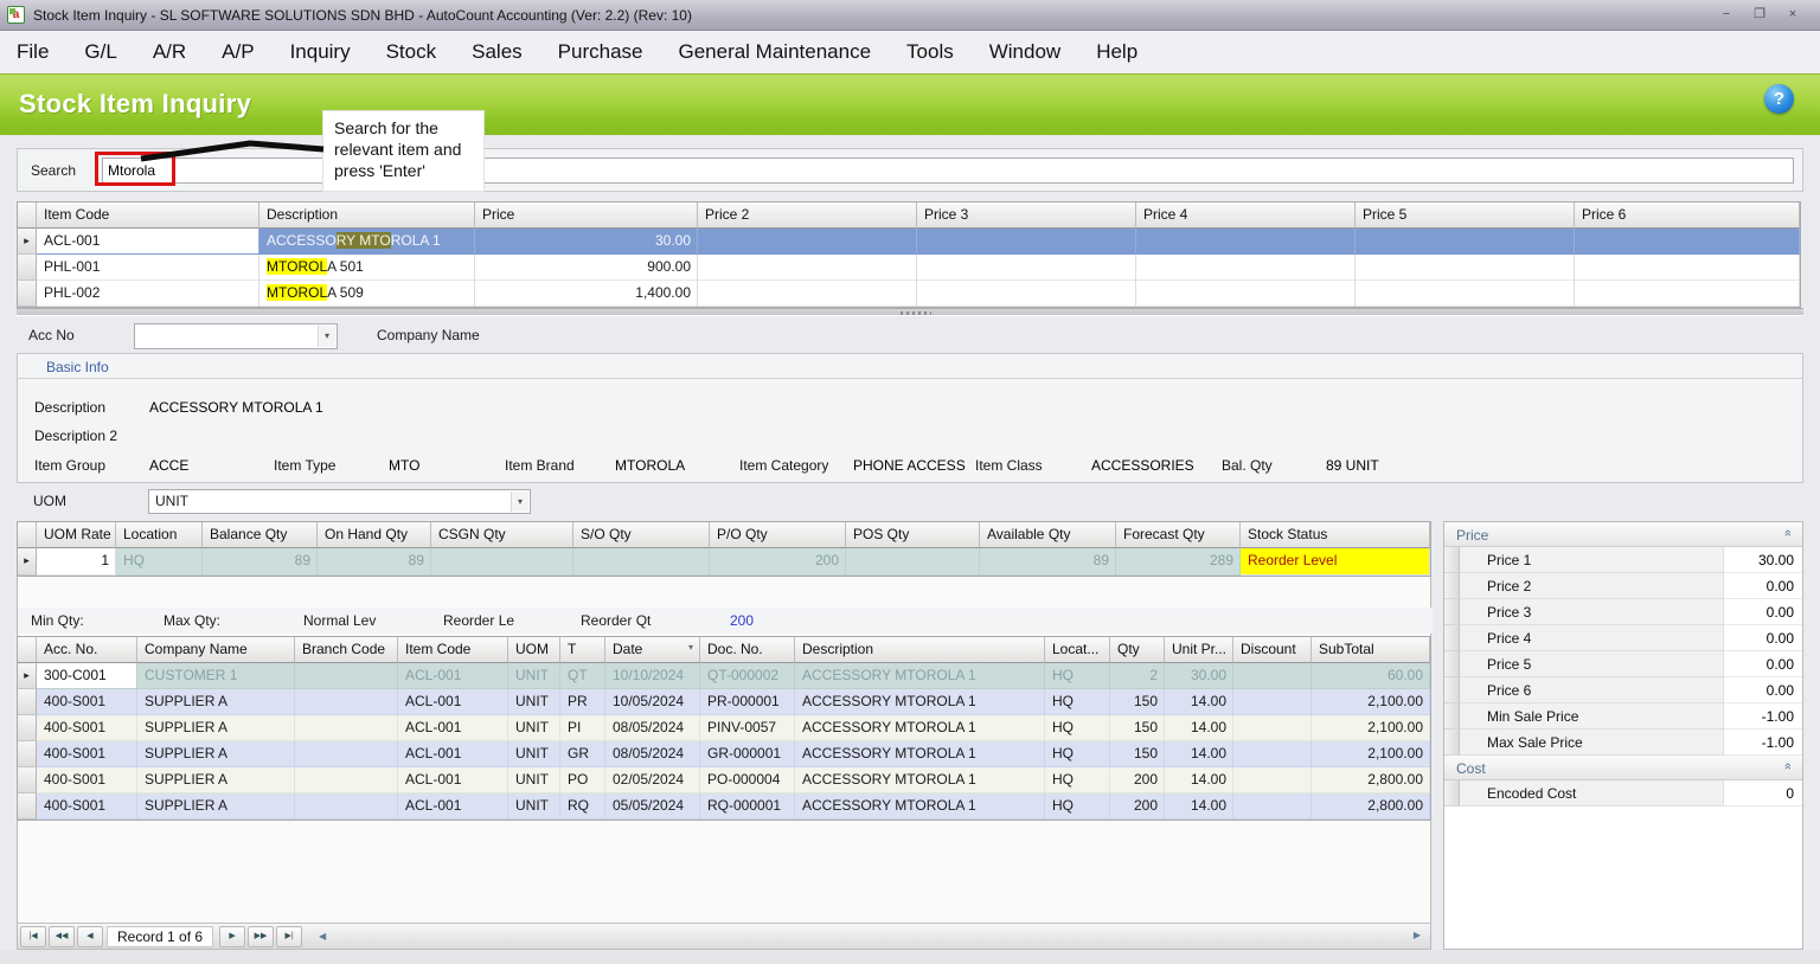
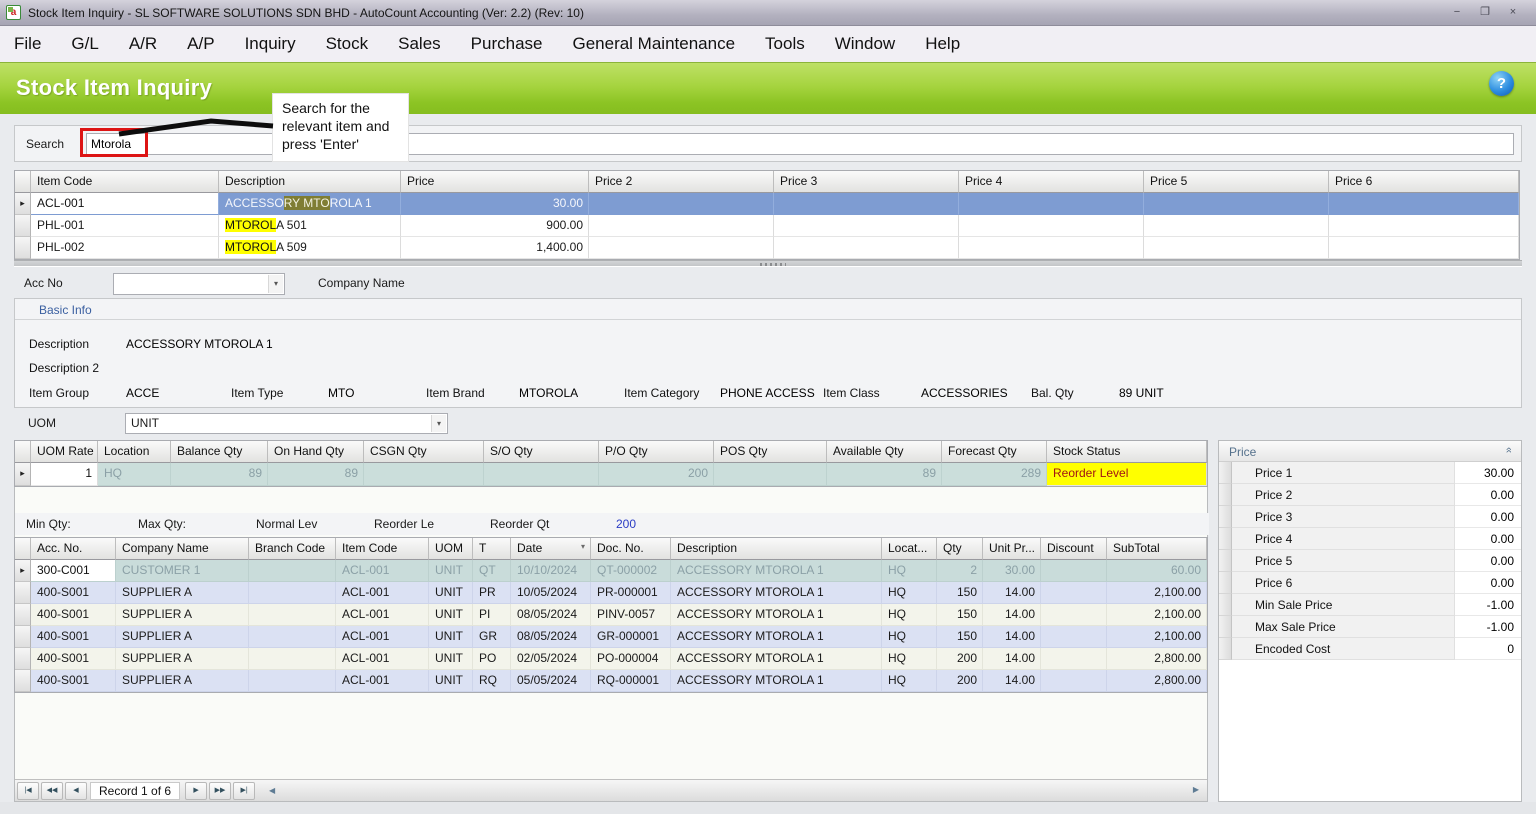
  a
  Stock Item Inquiry - SL SOFTWARE SOLUTIONS SDN BHD - AutoCount Accounting (Ver: 2.2) (Rev: 10)
  −
  ❐
  ×
  File
  G/L
  A/R
  A/P
  Inquiry
  Stock
  Sales
  Purchase
  General Maintenance
  Tools
  Window
  Help
  Stock Item Inquiry
  ?
  Search
  Mtorola
  Search for the relevant item and press 'Enter'
  Item Code
  Description
  Price
  Price 2
  Price 3
  Price 4
  Price 5
  Price 6
  ▸
  ACL-001
  ACCESSORY MTOROLA 1
  30.00
  PHL-001
  MTOROLA 501
  900.00
  PHL-002
  MTOROLA 509
  1,400.00
  Acc No
  ▾
  Company Name
  Basic Info
  Description
  ACCESSORY MTOROLA 1
  Description 2
  Item Group
  ACCE
  Item Type
  MTO
  Item Brand
  MTOROLA
  Item Category
  PHONE ACCESS
  Item Class
  ACCESSORIES
  Bal. Qty
  89 UNIT
  UOM
  UNIT
  ▾
  UOM Rate
  Location
  Balance Qty
  On Hand Qty
  CSGN Qty
  S/O Qty
  P/O Qty
  POS Qty
  Available Qty
  Forecast Qty
  Stock Status
  ▸
  1
  HQ
  89
  89
  200
  89
  289
  Reorder Level
  Min Qty:
  Max Qty:
  Normal Lev
  Reorder Le
  Reorder Qt
  200
  Acc. No.
  Company Name
  Branch Code
  Item Code
  UOM
  T
  Date
  ▾
  Doc. No.
  Description
  Locat...
  Qty
  Unit Pr...
  Discount
  SubTotal
  ▸
  300-C001
  CUSTOMER 1
  ACL-001
  UNIT
  QT
  10/10/2024
  QT-000002
  ACCESSORY MTOROLA 1
  HQ
  2
  30.00
  60.00
  400-S001
  SUPPLIER A
  ACL-001
  UNIT
  PR
  10/05/2024
  PR-000001
  ACCESSORY MTOROLA 1
  HQ
  150
  14.00
  2,100.00
  400-S001
  SUPPLIER A
  ACL-001
  UNIT
  PI
  08/05/2024
  PINV-0057
  ACCESSORY MTOROLA 1
  HQ
  150
  14.00
  2,100.00
  400-S001
  SUPPLIER A
  ACL-001
  UNIT
  GR
  08/05/2024
  GR-000001
  ACCESSORY MTOROLA 1
  HQ
  150
  14.00
  2,100.00
  400-S001
  SUPPLIER A
  ACL-001
  UNIT
  PO
  02/05/2024
  PO-000004
  ACCESSORY MTOROLA 1
  HQ
  200
  14.00
  2,800.00
  400-S001
  SUPPLIER A
  ACL-001
  UNIT
  RQ
  05/05/2024
  RQ-000001
  ACCESSORY MTOROLA 1
  HQ
  200
  14.00
  2,800.00
  Record 1 of 6
  ◀
  ▶
  Price
  Price 1
  30.00
  Price 2
  0.00
  Price 3
  0.00
  Price 4
  0.00
  Price 5
  0.00
  Price 6
  0.00
  Min Sale Price
  -1.00
  Max Sale Price
  -1.00
- Cost
  Encoded Cost
  0
